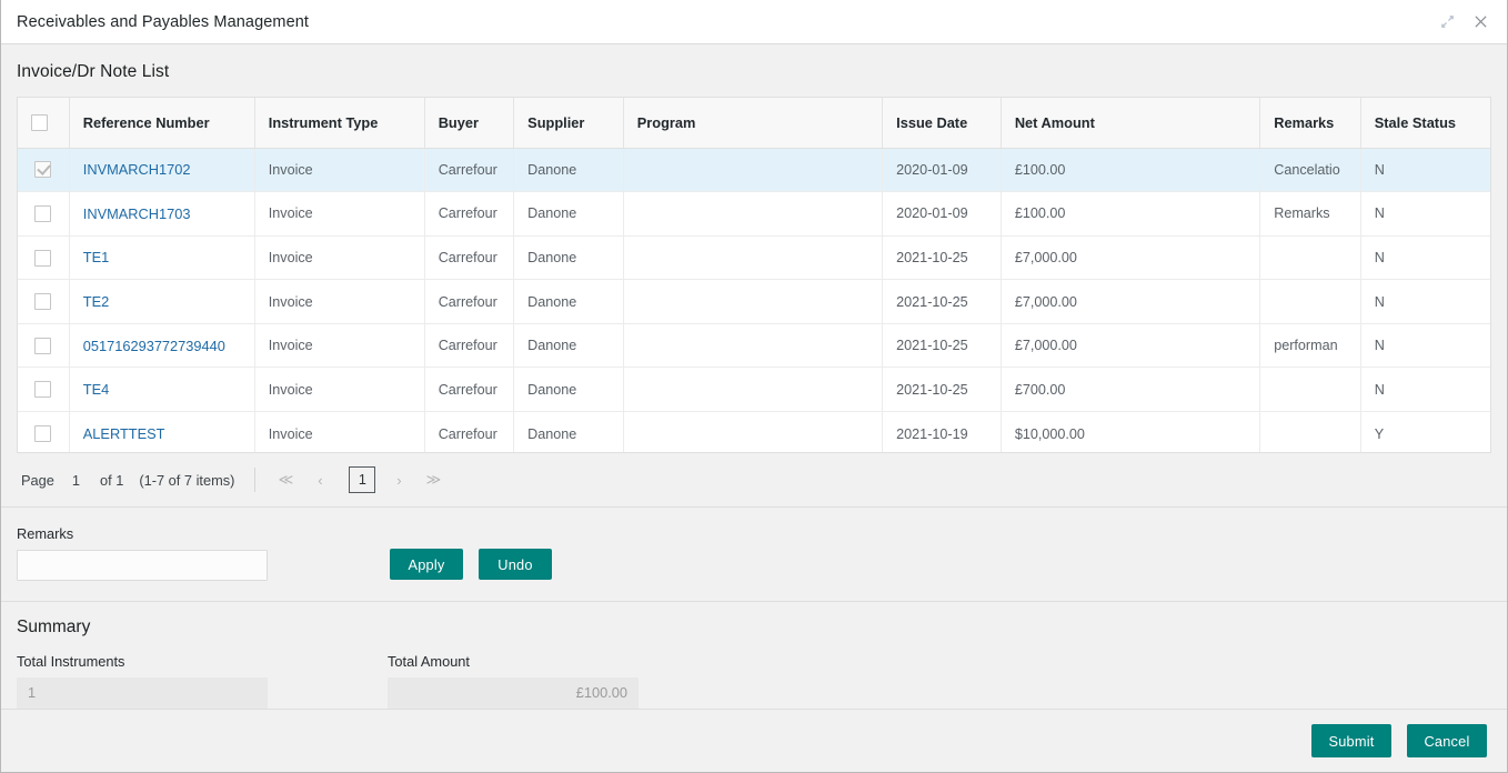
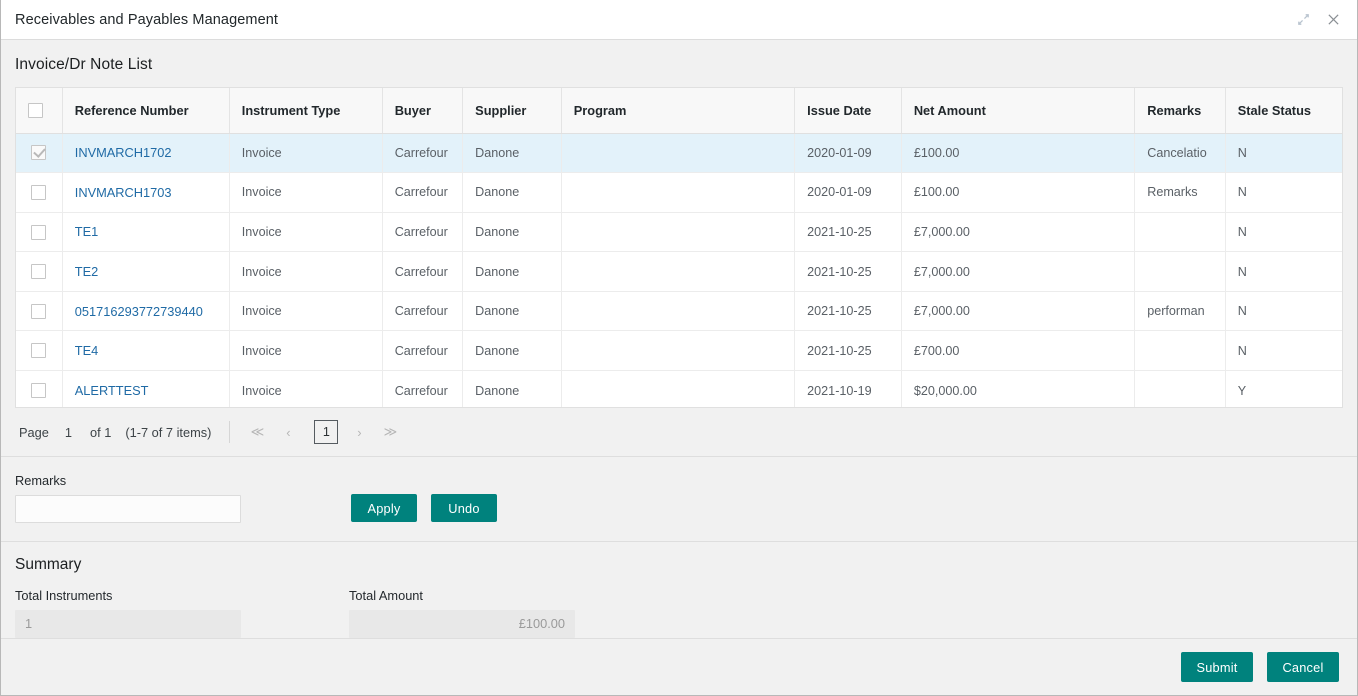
  Receivables and Payables Management
  Invoice/Dr Note List
  	Reference Number	Instrument Type	Buyer	Supplier	Program	Issue Date	Net Amount	Remarks	Stale Status
  	INVMARCH1702	Invoice	Carrefour	Danone		2020-01-09	£100.00	Cancelatio	N
  	INVMARCH1703	Invoice	Carrefour	Danone		2020-01-09	£100.00	Remarks	N
  	TE1	Invoice	Carrefour	Danone		2021-10-25	£7,000.00		N
  	TE2	Invoice	Carrefour	Danone		2021-10-25	£7,000.00		N
  	051716293772739440	Invoice	Carrefour	Danone		2021-10-25	£7,000.00	performan	N
  	TE4	Invoice	Carrefour	Danone		2021-10-25	£700.00		N
- 	ALERTTEST	Invoice	Carrefour	Danone		2021-10-19	$10,000.00		Y
+ 	ALERTTEST	Invoice	Carrefour	Danone		2021-10-19	$20,000.00		Y
  Page
  1
  of 1
  (1-7 of 7 items)
  ≪
  ‹
  1
  ›
  ≫
  Remarks
  Apply
  Undo
  Summary
  Total Instruments
  1
  Total Amount
  £100.00
  Submit
  Cancel
